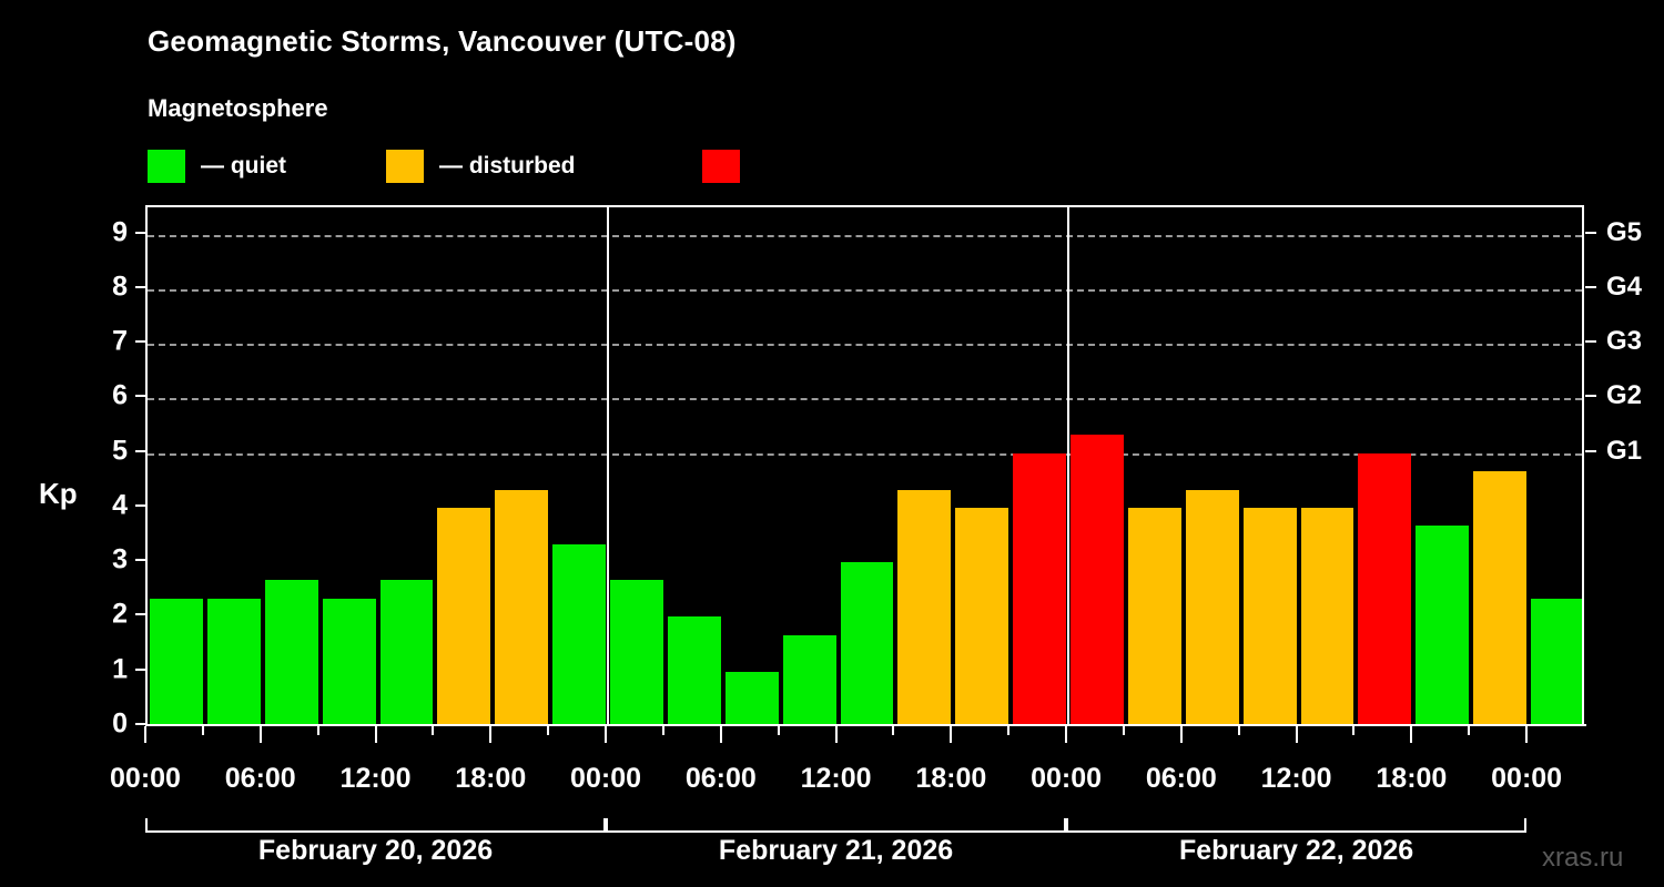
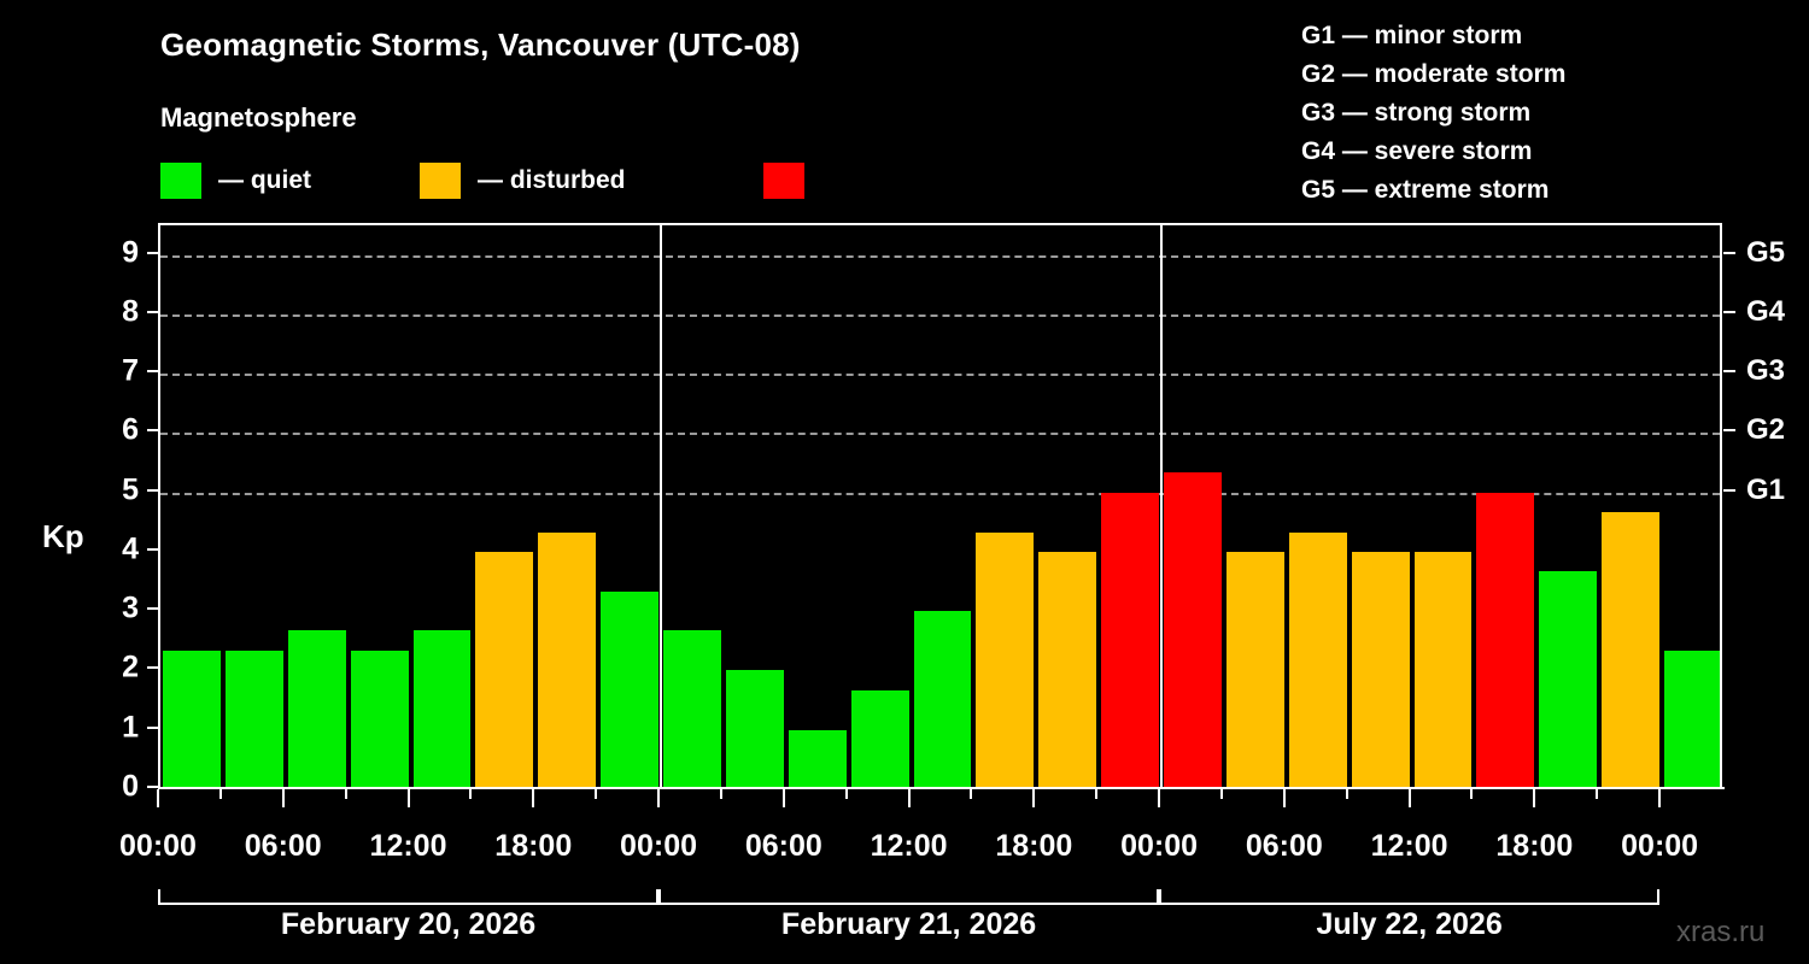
  Geomagnetic Storms, Vancouver (UTC-08)
  Magnetosphere
  — quiet
  — disturbed
+ G1 — minor storm
+ G2 — moderate storm
+ G3 — strong storm
+ G4 — severe storm
+ G5 — extreme storm
  0
  1
  2
  3
  4
  5
  6
  7
  8
  9
  Kp
  G1
  G2
  G3
  G4
  G5
  00:00
  06:00
  12:00
  18:00
  00:00
  06:00
  12:00
  18:00
  00:00
  06:00
  12:00
  18:00
  00:00
  February 20, 2026
  February 21, 2026
- February 22, 2026
+ July 22, 2026
  xras.ru
